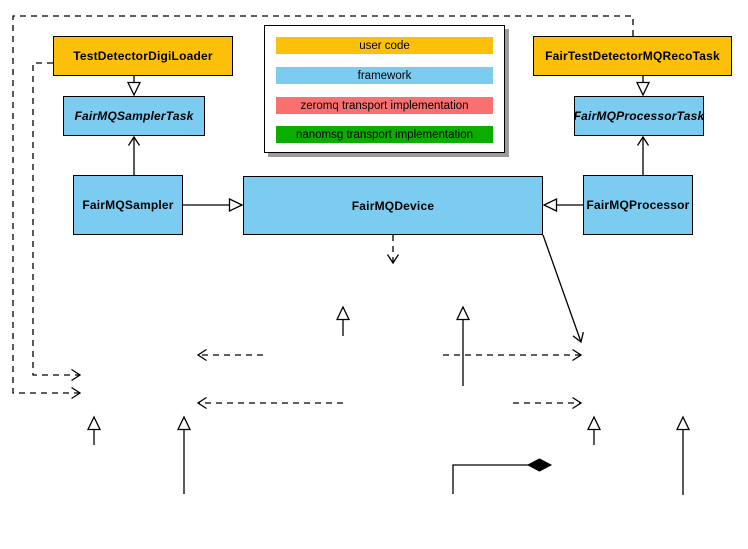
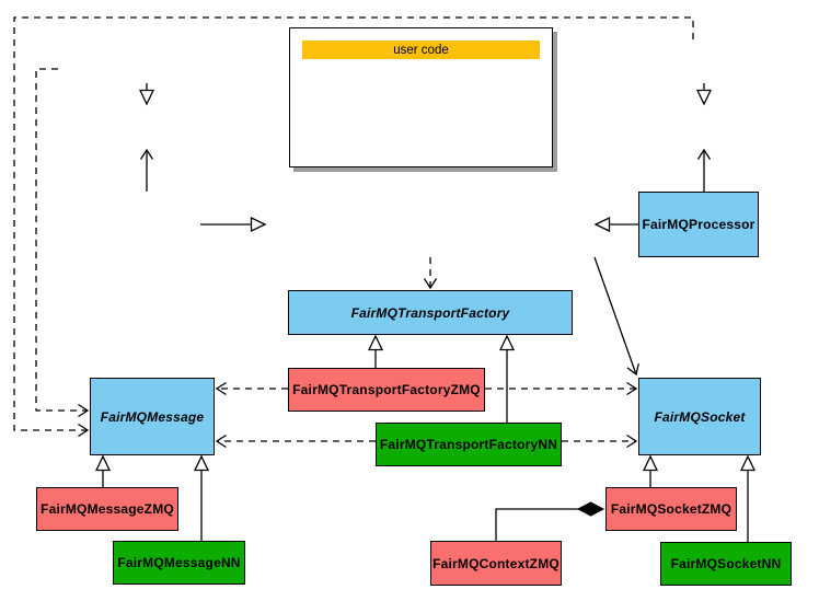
  user code
- framework
- zeromq transport implementation
- nanomsg transport implementation
- TestDetectorDigiLoader
- FairTestDetectorMQRecoTask
- FairMQSamplerTask
- FairMQProcessorTask
- FairMQSampler
- FairMQDevice
  FairMQProcessor
+ FairMQTransportFactory
+ FairMQTransportFactoryZMQ
+ FairMQTransportFactoryNN
+ FairMQMessage
+ FairMQSocket
+ FairMQMessageZMQ
+ FairMQMessageNN
+ FairMQSocketZMQ
+ FairMQSocketNN
+ FairMQContextZMQ
